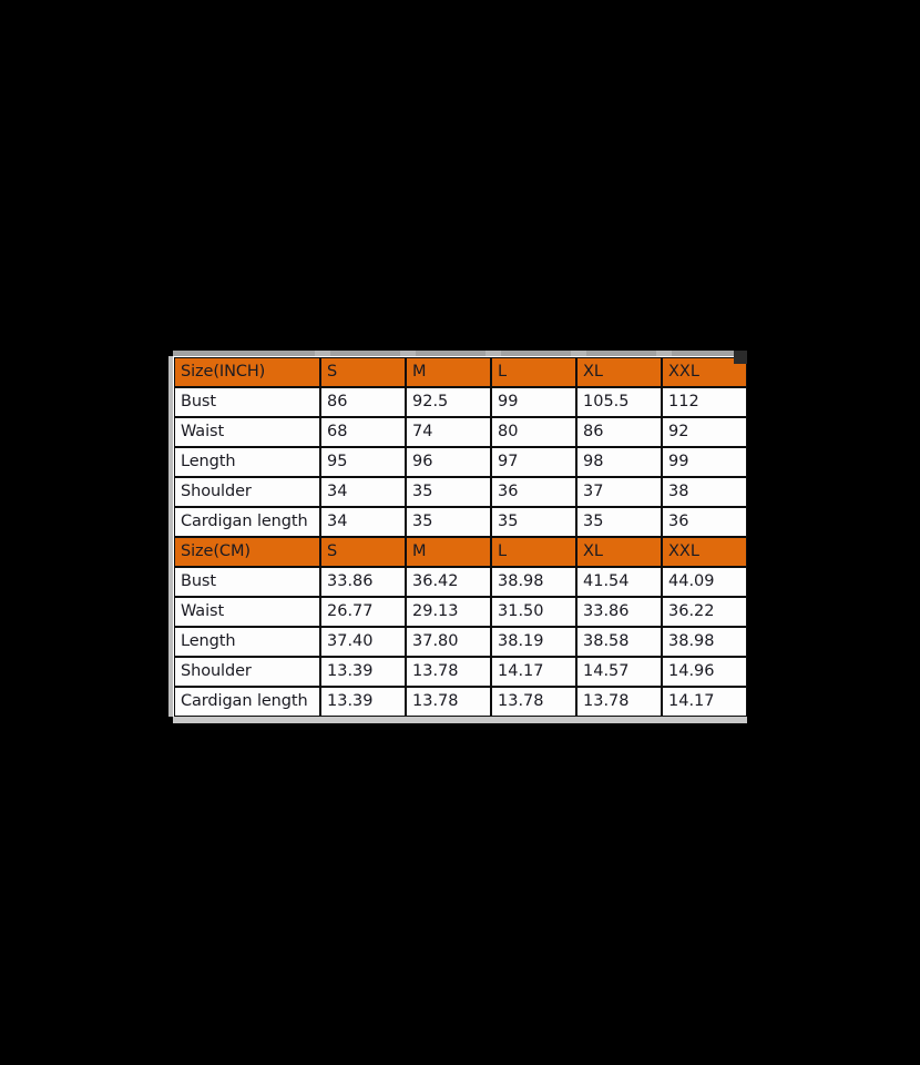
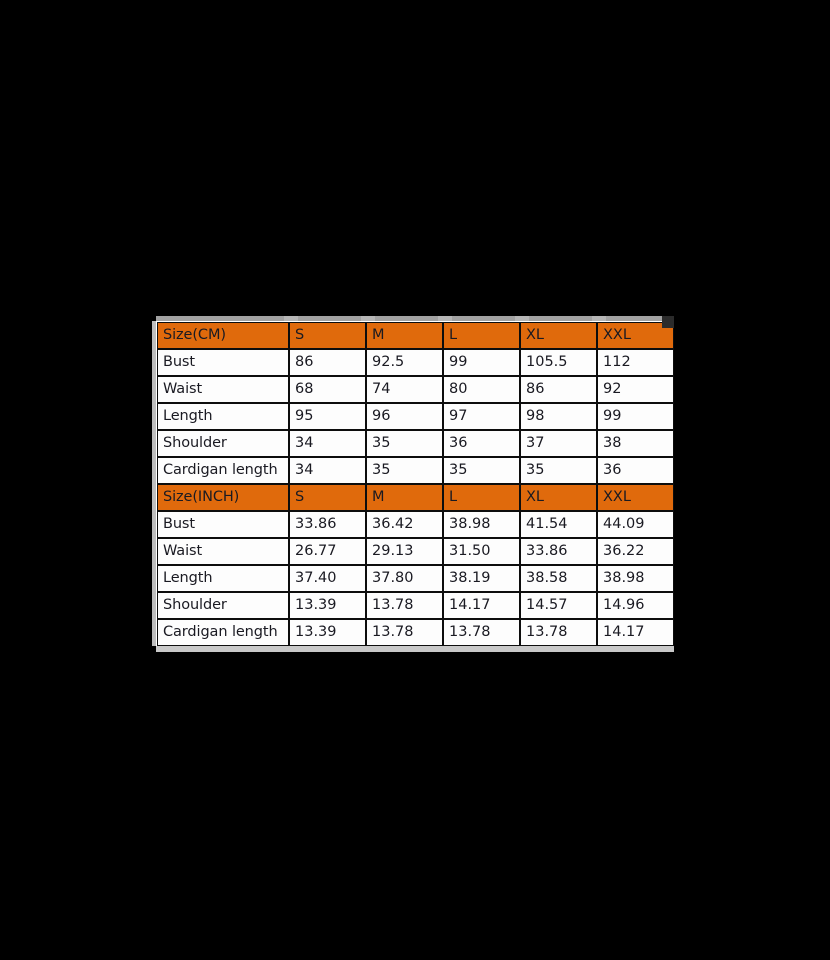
- Size(INCH)	S	M	L	XL	XXL
+ Size(CM)	S	M	L	XL	XXL
  Bust	86	92.5	99	105.5	112
  Waist	68	74	80	86	92
  Length	95	96	97	98	99
  Shoulder	34	35	36	37	38
  Cardigan length	34	35	35	35	36
- Size(CM)	S	M	L	XL	XXL
+ Size(INCH)	S	M	L	XL	XXL
  Bust	33.86	36.42	38.98	41.54	44.09
  Waist	26.77	29.13	31.50	33.86	36.22
  Length	37.40	37.80	38.19	38.58	38.98
  Shoulder	13.39	13.78	14.17	14.57	14.96
  Cardigan length	13.39	13.78	13.78	13.78	14.17
